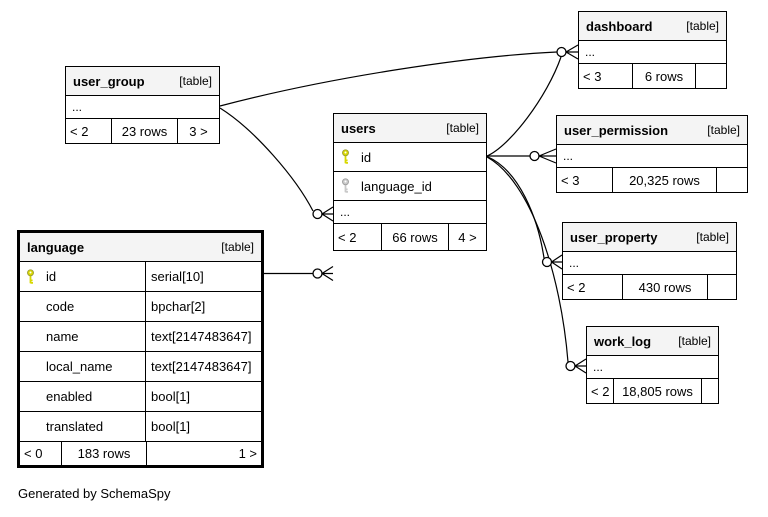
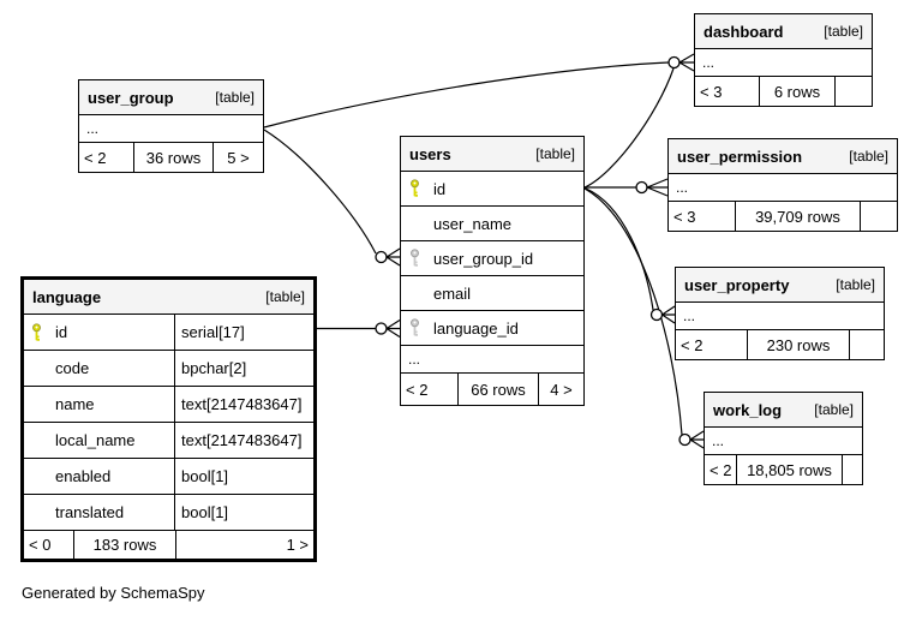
  user_group
  [table]
  ...
  < 2
- 23 rows
+ 36 rows
- 3 >
+ 5 >
  dashboard
  [table]
  ...
  < 3
  6 rows
  users
  [table]
  id
+ user_name
+ user_group_id
+ email
  language_id
  ...
  < 2
  66 rows
  4 >
  user_permission
  [table]
  ...
  < 3
- 20,325 rows
+ 39,709 rows
  user_property
  [table]
  ...
  < 2
- 430 rows
+ 230 rows
  work_log
  [table]
  ...
  < 2
  18,805 rows
  language
  [table]
  id
- serial[10]
+ serial[17]
  code
  bpchar[2]
  name
  text[2147483647]
  local_name
  text[2147483647]
  enabled
  bool[1]
  translated
  bool[1]
  < 0
  183 rows
  1 >
  Generated by SchemaSpy
